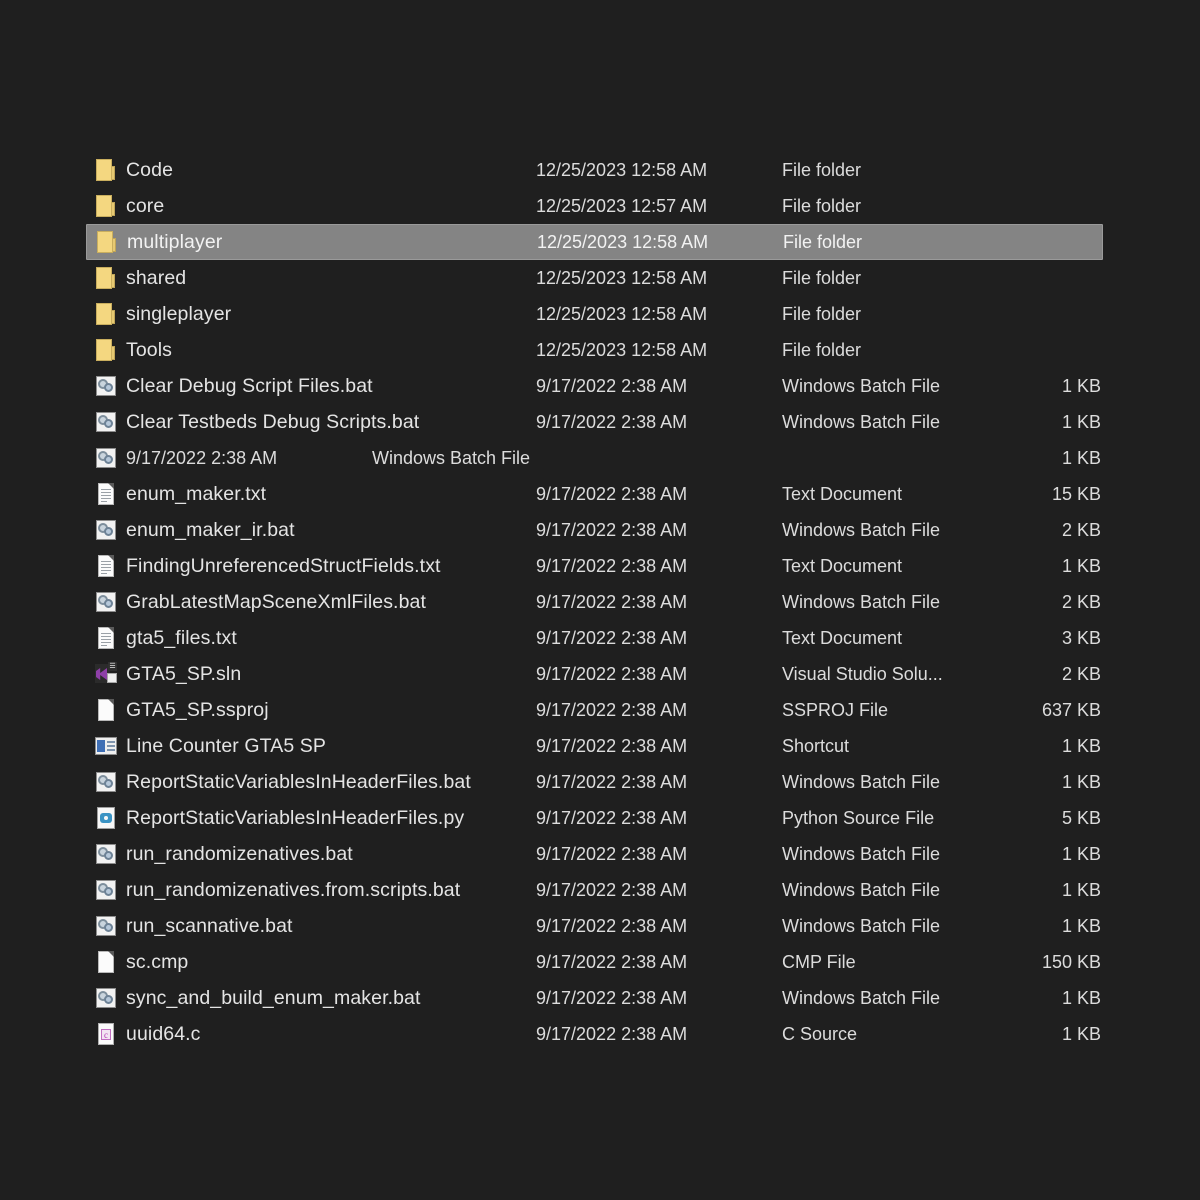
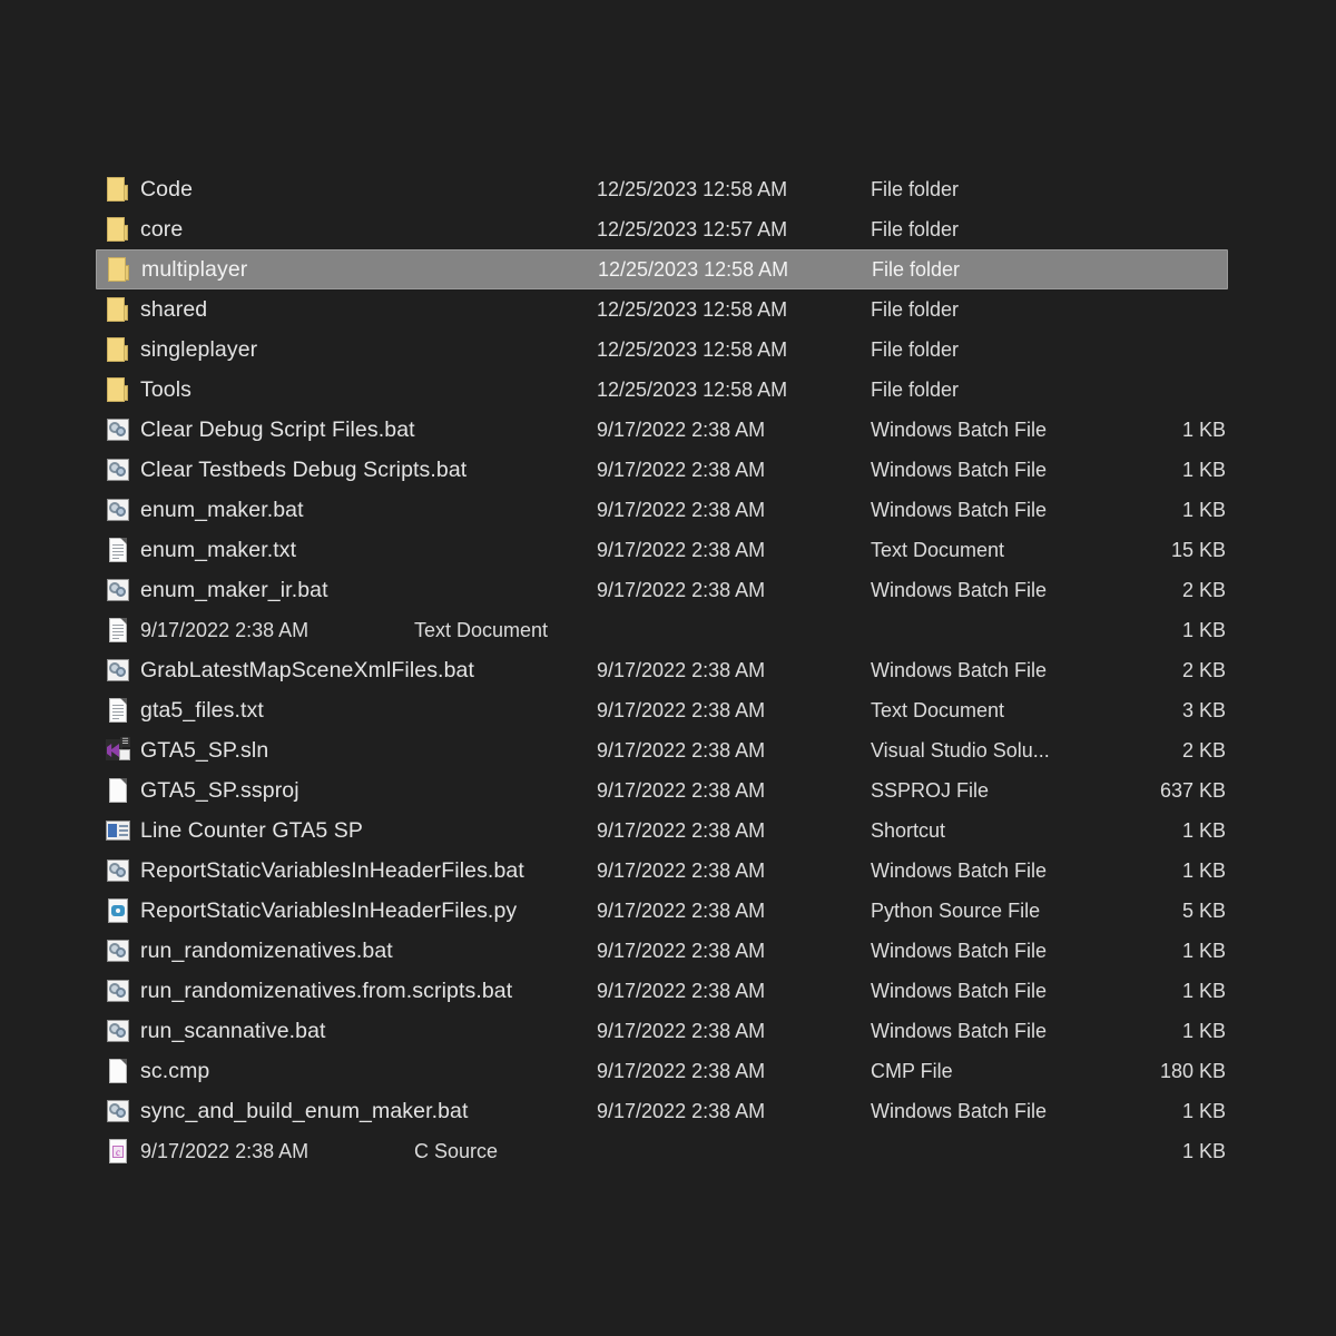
  Code
  12/25/2023 12:58 AM
  File folder
  core
  12/25/2023 12:57 AM
  File folder
  multiplayer
  12/25/2023 12:58 AM
  File folder
  shared
  12/25/2023 12:58 AM
  File folder
  singleplayer
  12/25/2023 12:58 AM
  File folder
  Tools
  12/25/2023 12:58 AM
  File folder
  Clear Debug Script Files.bat
  9/17/2022 2:38 AM
  Windows Batch File
  1 KB
  Clear Testbeds Debug Scripts.bat
  9/17/2022 2:38 AM
  Windows Batch File
  1 KB
+ enum_maker.bat
  9/17/2022 2:38 AM
  Windows Batch File
  1 KB
  enum_maker.txt
  9/17/2022 2:38 AM
  Text Document
  15 KB
  enum_maker_ir.bat
  9/17/2022 2:38 AM
  Windows Batch File
  2 KB
- FindingUnreferencedStructFields.txt
  9/17/2022 2:38 AM
  Text Document
  1 KB
  GrabLatestMapSceneXmlFiles.bat
  9/17/2022 2:38 AM
  Windows Batch File
  2 KB
  gta5_files.txt
  9/17/2022 2:38 AM
  Text Document
  3 KB
  GTA5_SP.sln
  9/17/2022 2:38 AM
  Visual Studio Solu...
  2 KB
  GTA5_SP.ssproj
  9/17/2022 2:38 AM
  SSPROJ File
  637 KB
  Line Counter GTA5 SP
  9/17/2022 2:38 AM
  Shortcut
  1 KB
  ReportStaticVariablesInHeaderFiles.bat
  9/17/2022 2:38 AM
  Windows Batch File
  1 KB
  ReportStaticVariablesInHeaderFiles.py
  9/17/2022 2:38 AM
  Python Source File
  5 KB
  run_randomizenatives.bat
  9/17/2022 2:38 AM
  Windows Batch File
  1 KB
  run_randomizenatives.from.scripts.bat
  9/17/2022 2:38 AM
  Windows Batch File
  1 KB
  run_scannative.bat
  9/17/2022 2:38 AM
  Windows Batch File
  1 KB
  sc.cmp
  9/17/2022 2:38 AM
  CMP File
- 150 KB
+ 180 KB
  sync_and_build_enum_maker.bat
  9/17/2022 2:38 AM
  Windows Batch File
  1 KB
  c
- uuid64.c
  9/17/2022 2:38 AM
  C Source
  1 KB
